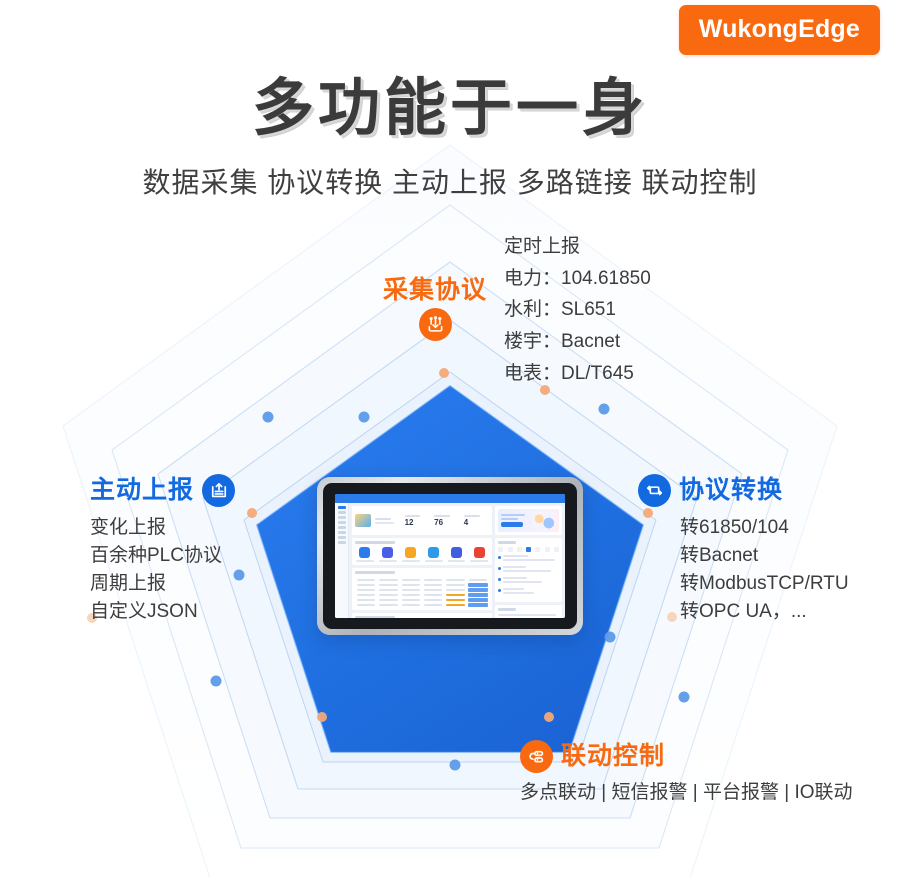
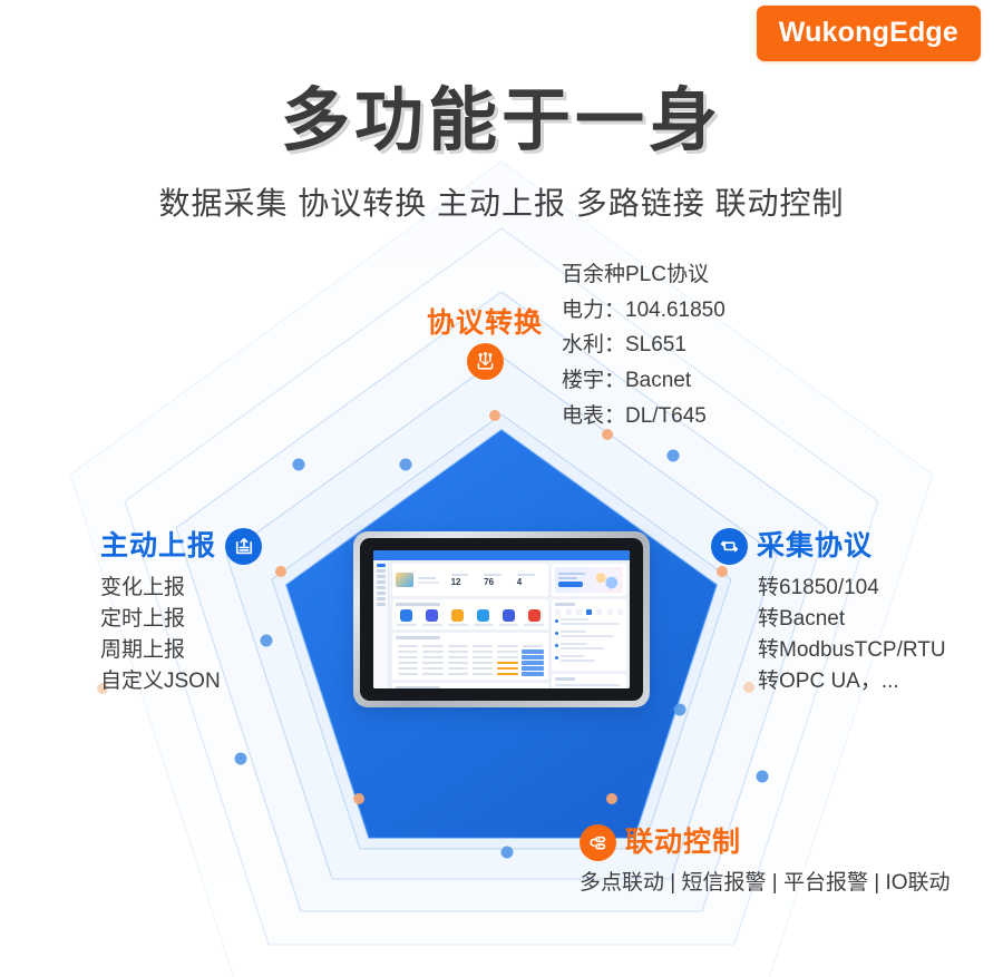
  WukongEdge
  多功能于一身
  数据采集 协议转换 主动上报 多路链接 联动控制
  12
  76
  4
- 采集协议
+ 协议转换
- 定时上报
+ 百余种PLC协议
  电力：104.61850
  水利：SL651
  楼宇：Bacnet
  电表：DL/T645
  主动上报
  变化上报
- 百余种PLC协议
+ 定时上报
  周期上报
  自定义JSON
- 协议转换
+ 采集协议
  转61850/104
  转Bacnet
  转ModbusTCP/RTU
  转OPC UA，...
  联动控制
  多点联动 | 短信报警 | 平台报警 | IO联动
